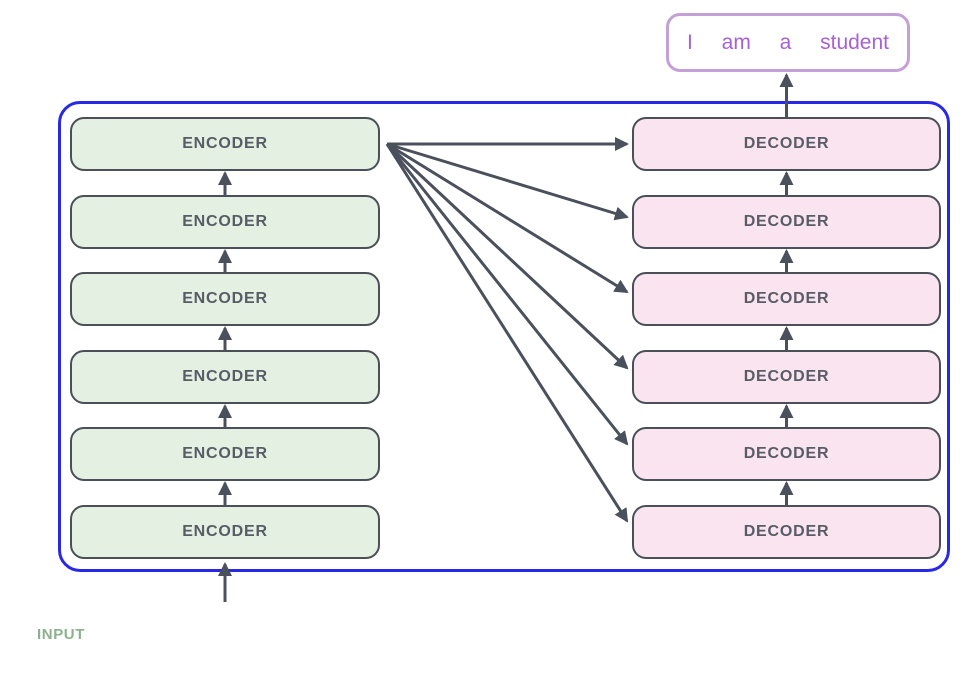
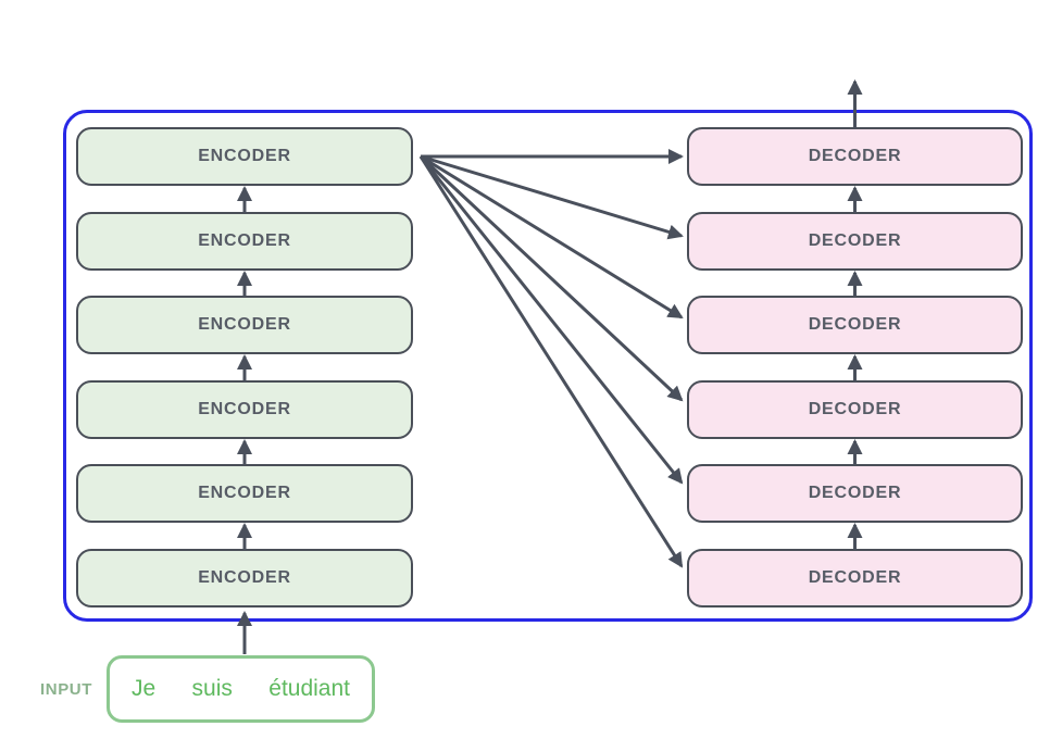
  ENCODER
  ENCODER
  ENCODER
  ENCODER
  ENCODER
  ENCODER
  DECODER
  DECODER
  DECODER
  DECODER
  DECODER
  DECODER
- I
- am
- a
- student
  INPUT
+ Je
+ suis
+ étudiant
